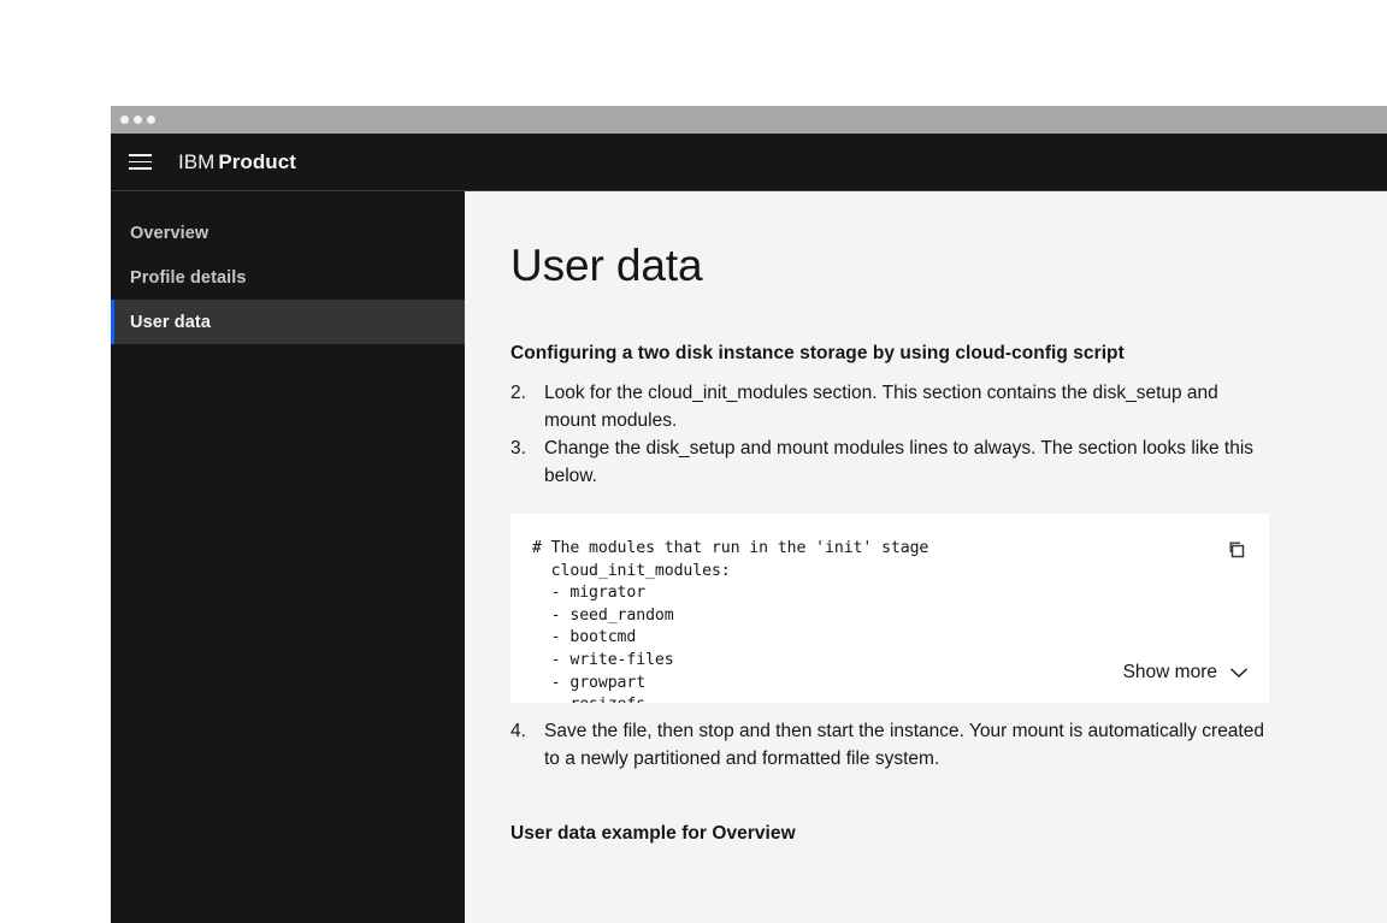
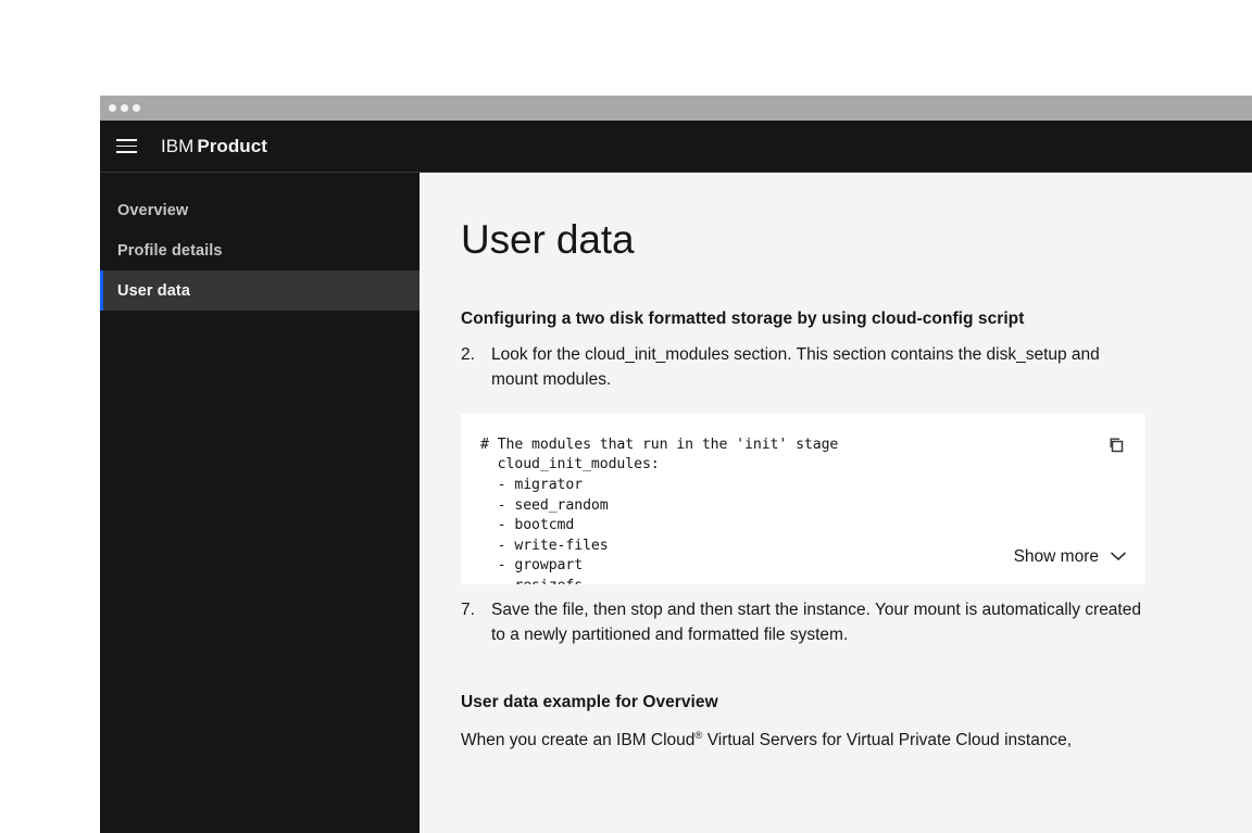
  IBM Product
  Overview
  Profile details
  User data
  User data
- Configuring a two disk instance storage by using cloud-config script
+ Configuring a two disk formatted storage by using cloud-config script
  2.
  Look for the cloud_init_modules section. This section contains the disk_setup and mount modules.
- 3.
- Change the disk_setup and mount modules lines to always. The section looks like this below.
  # The modules that run in the 'init' stage
  cloud_init_modules:
  - migrator
  - seed_random
  - bootcmd
  - write-files
  - growpart
  Show more
- 4.
+ 7.
  Save the file, then stop and then start the instance. Your mount is automatically created to a newly partitioned and formatted file system.
  User data example for Overview
+ When you create an IBM Cloud® Virtual Servers for Virtual Private Cloud instance,
